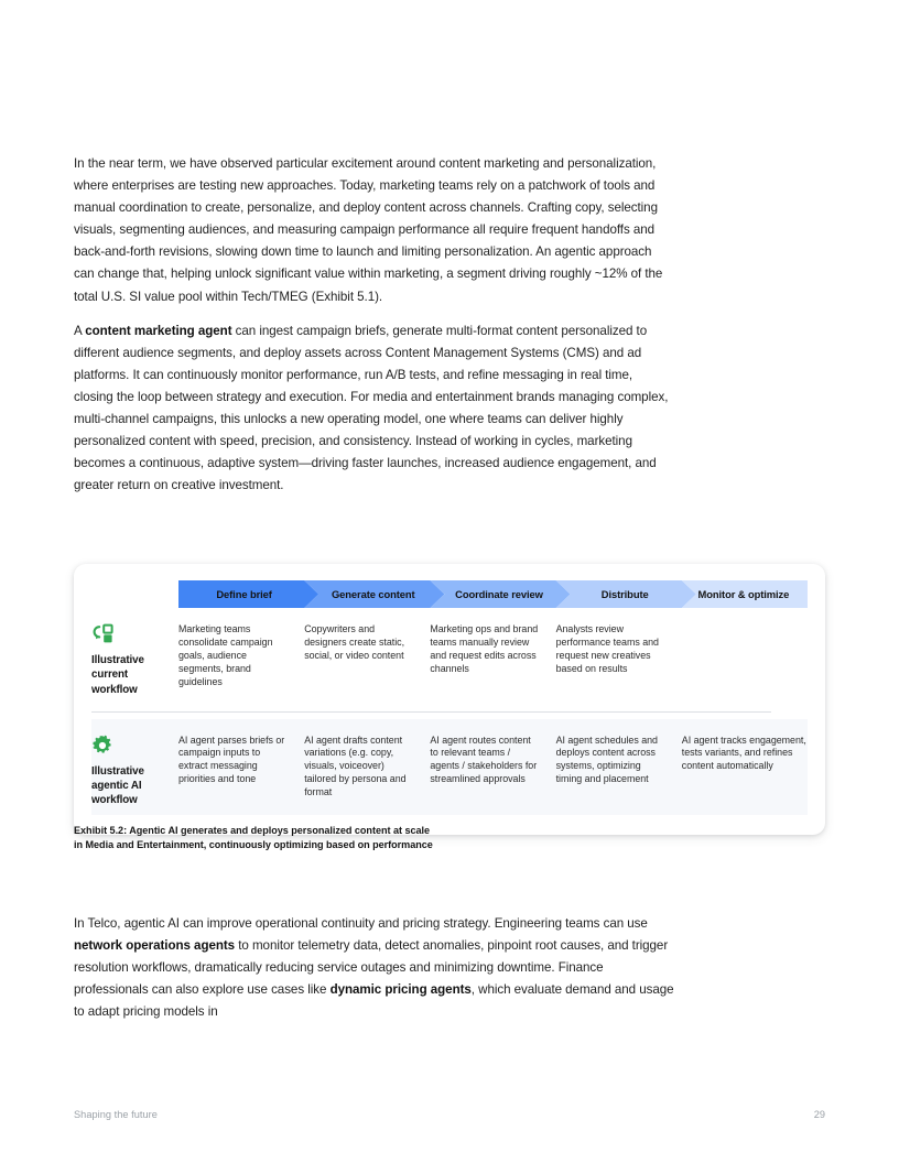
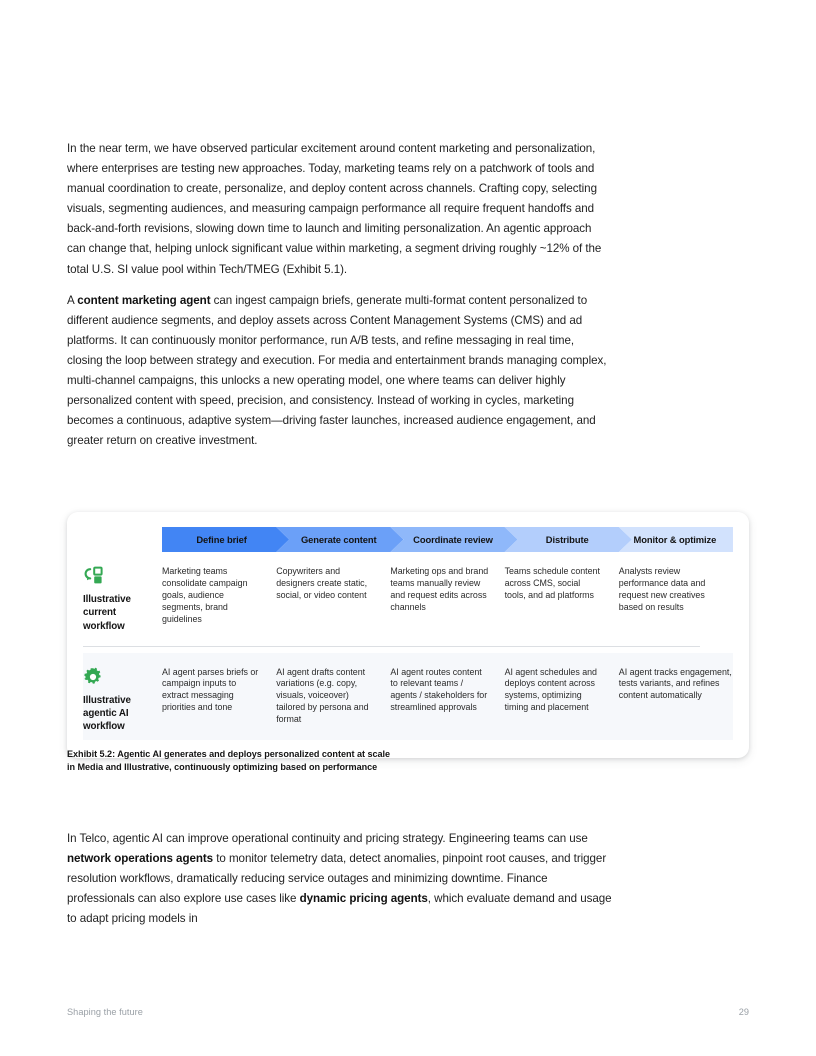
  In the near term, we have observed particular excitement around content marketing and personalization, where enterprises are testing new approaches. Today, marketing teams rely on a patchwork of tools and manual coordination to create, personalize, and deploy content across channels. Crafting copy, selecting visuals, segmenting audiences, and measuring campaign performance all require frequent handoffs and back-and-forth revisions, slowing down time to launch and limiting personalization. An agentic approach can change that, helping unlock significant value within marketing, a segment driving roughly ~12% of the total U.S. SI value pool within Tech/TMEG (Exhibit 5.1).
  A content marketing agent can ingest campaign briefs, generate multi-format content personalized to different audience segments, and deploy assets across Content Management Systems (CMS) and ad platforms. It can continuously monitor performance, run A/B tests, and refine messaging in real time, closing the loop between strategy and execution. For media and entertainment brands managing complex, multi-channel campaigns, this unlocks a new operating model, one where teams can deliver highly personalized content with speed, precision, and consistency. Instead of working in cycles, marketing becomes a continuous, adaptive system—driving faster launches, increased audience engagement, and greater return on creative investment.
  Define brief
  Generate content
  Coordinate review
  Distribute
  Monitor & optimize
  Illustrative current workflow
  Marketing teams consolidate campaign goals, audience segments, brand guidelines
  Copywriters and designers create static, social, or video content
  Marketing ops and brand teams manually review and request edits across channels
+ Teams schedule content across CMS, social tools, and ad platforms
- Analysts review performance teams and request new creatives based on results
+ Analysts review performance data and request new creatives based on results
  Illustrative agentic AI workflow
  AI agent parses briefs or campaign inputs to extract messaging priorities and tone
  AI agent drafts content variations (e.g. copy, visuals, voiceover) tailored by persona and format
  AI agent routes content to relevant teams / agents / stakeholders for streamlined approvals
  AI agent schedules and deploys content across systems, optimizing timing and placement
  AI agent tracks engagement, tests variants, and refines content automatically
  Exhibit 5.2: Agentic AI generates and deploys personalized content at scale
- in Media and Entertainment, continuously optimizing based on performance
+ in Media and Illustrative, continuously optimizing based on performance
  In Telco, agentic AI can improve operational continuity and pricing strategy. Engineering teams can use network operations agents to monitor telemetry data, detect anomalies, pinpoint root causes, and trigger resolution workflows, dramatically reducing service outages and minimizing downtime. Finance professionals can also explore use cases like dynamic pricing agents, which evaluate demand and usage to adapt pricing models in
  Shaping the future
  29
